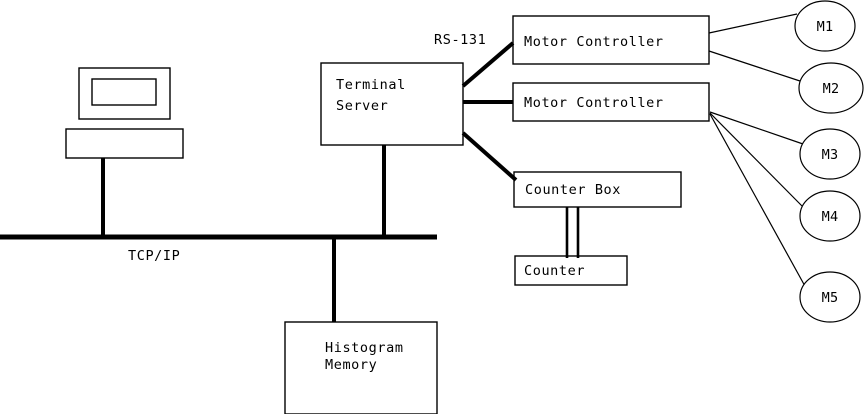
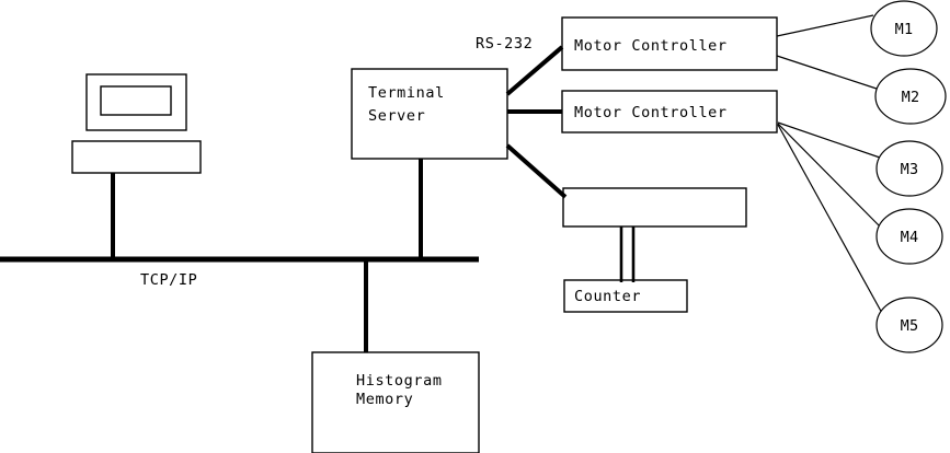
  Terminal
  Server
  Motor Controller
  Motor Controller
- Counter Box
  Counter
  Histogram
  Memory
- RS-131
+ RS-232
  TCP/IP
  M1
  M2
  M3
  M4
  M5
